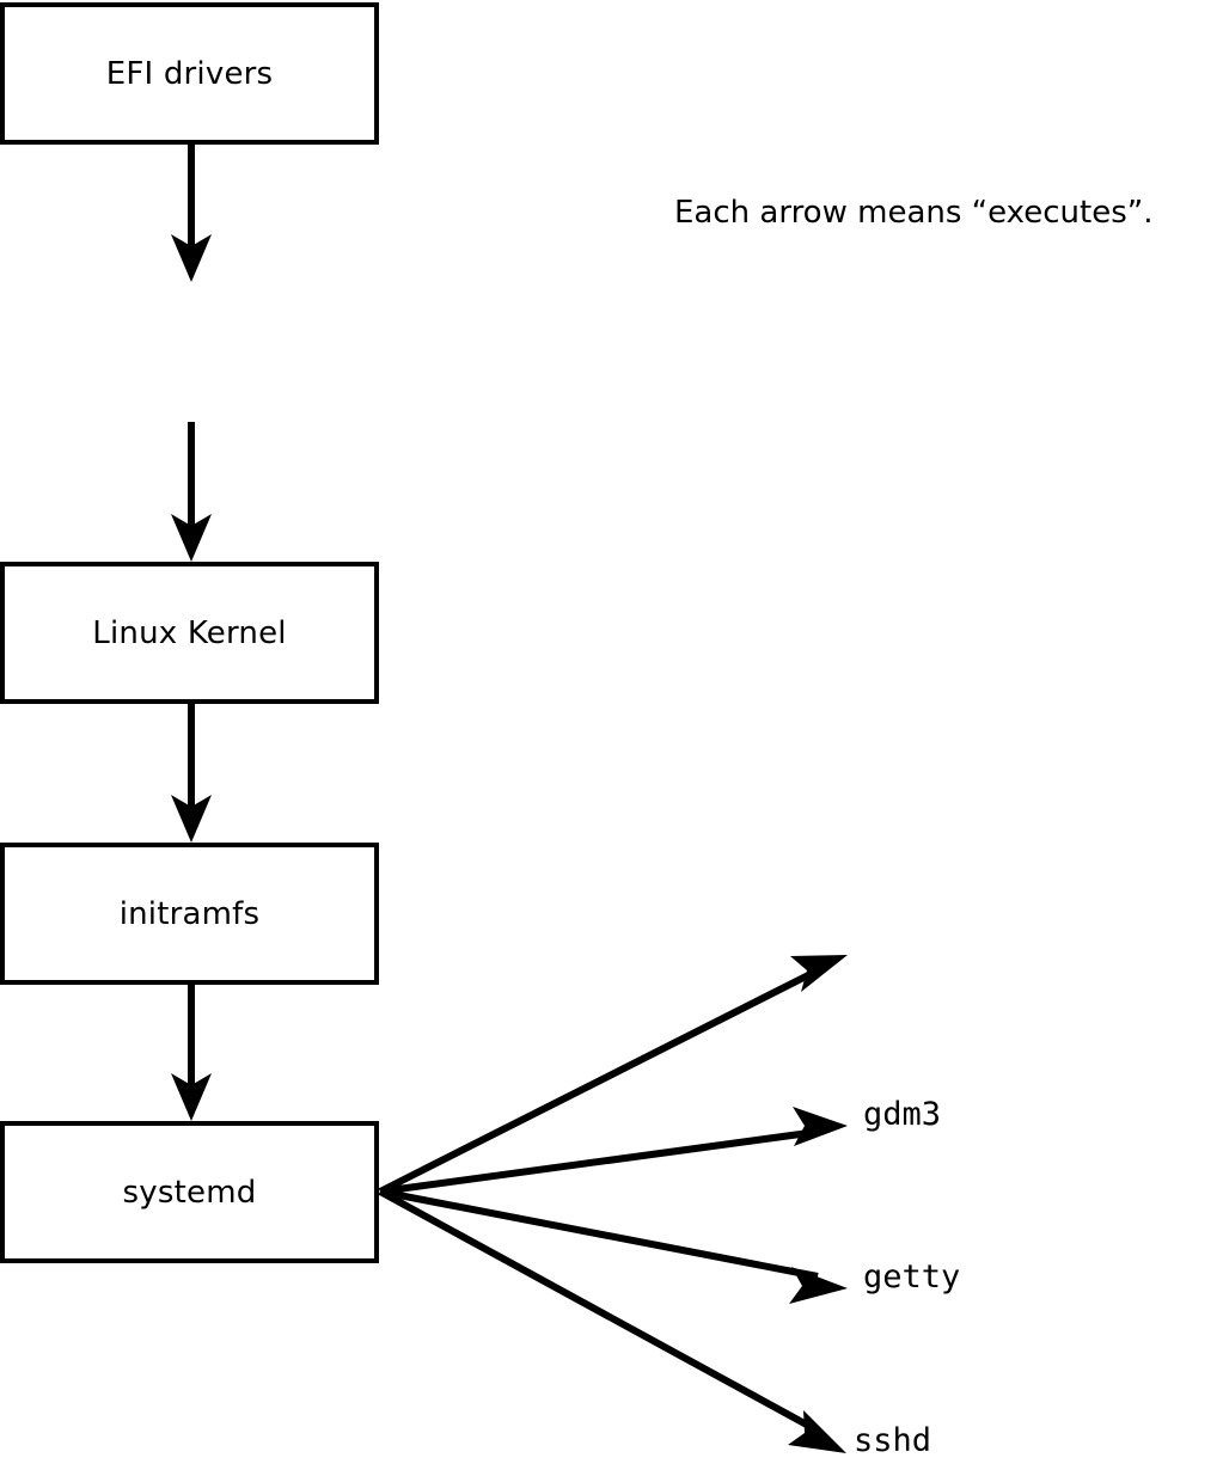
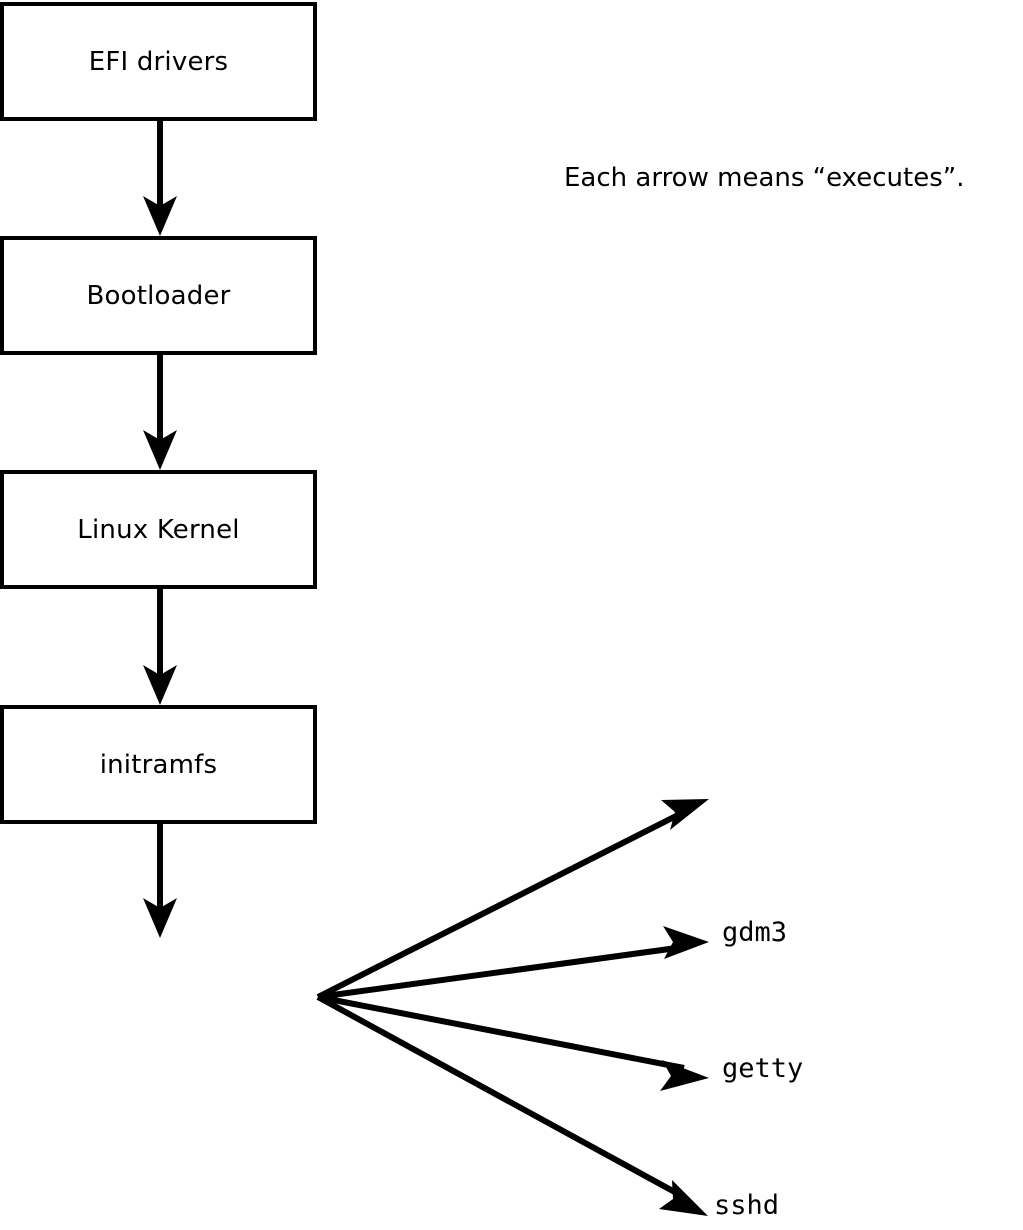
  EFI drivers
+ Bootloader
  Linux Kernel
  initramfs
- systemd
  gdm3
  getty
  sshd
  Each arrow means “executes”.
